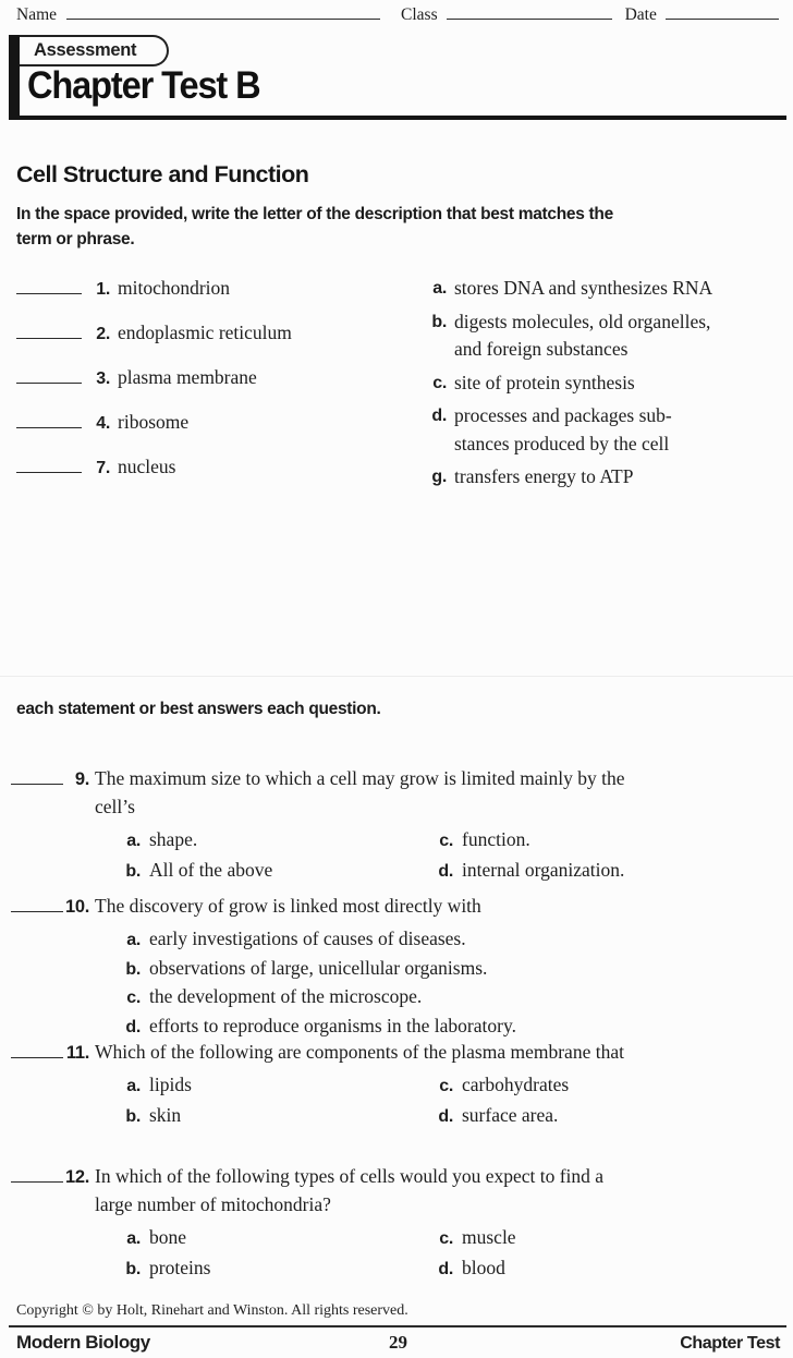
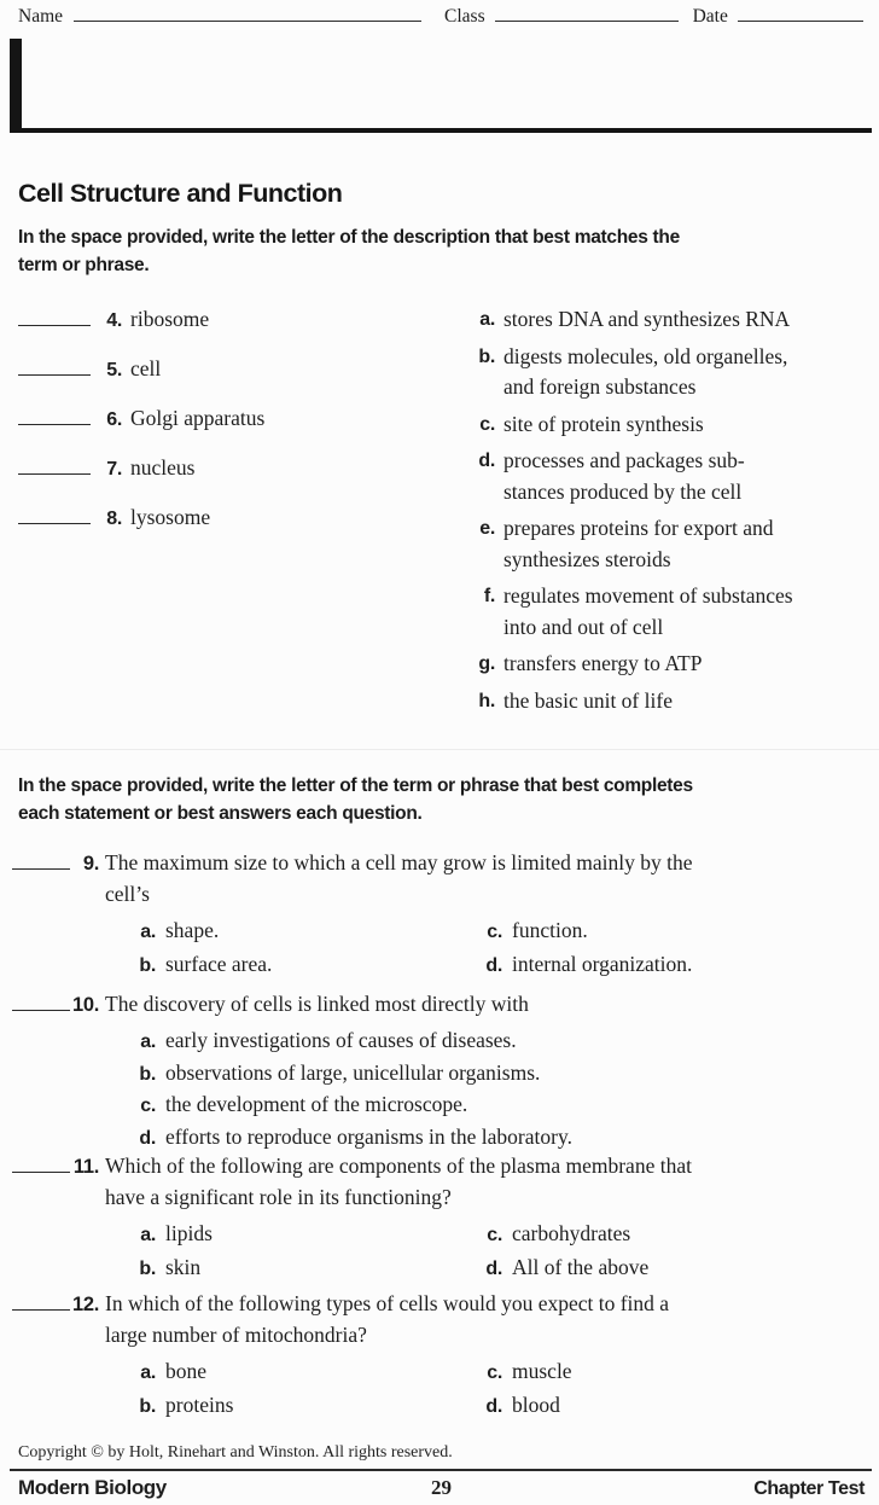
  Name
  Class
  Date
- Assessment
- Chapter Test B
  Cell Structure and Function
  In the space provided, write the letter of the description that best matches the
  term or phrase.
- 1.
- mitochondrion
- 2.
- endoplasmic reticulum
- 3.
- plasma membrane
  4.
  ribosome
+ 5.
+ cell
+ 6.
+ Golgi apparatus
  7.
  nucleus
+ 8.
+ lysosome
  a.
  stores DNA and synthesizes RNA
  b.
  digests molecules, old organelles,
  and foreign substances
  c.
  site of protein synthesis
  d.
  processes and packages sub-
  stances produced by the cell
+ e.
+ prepares proteins for export and
+ synthesizes steroids
+ f.
+ regulates movement of substances
+ into and out of cell
  g.
  transfers energy to ATP
+ h.
+ the basic unit of life
+ In the space provided, write the letter of the term or phrase that best completes
  each statement or best answers each question.
  9.
  The maximum size to which a cell may grow is limited mainly by the
  cell’s
  a.
  shape.
  c.
  function.
  b.
- All of the above
+ surface area.
  d.
  internal organization.
  10.
- The discovery of grow is linked most directly with
+ The discovery of cells is linked most directly with
  a.
  early investigations of causes of diseases.
  b.
  observations of large, unicellular organisms.
  c.
  the development of the microscope.
  d.
  efforts to reproduce organisms in the laboratory.
  11.
  Which of the following are components of the plasma membrane that
+ have a significant role in its functioning?
  a.
  lipids
  c.
  carbohydrates
  b.
  skin
  d.
- surface area.
+ All of the above
  12.
  In which of the following types of cells would you expect to find a
  large number of mitochondria?
  a.
  bone
  c.
  muscle
  b.
  proteins
  d.
  blood
  Copyright © by Holt, Rinehart and Winston. All rights reserved.
  Modern Biology
  29
  Chapter Test
